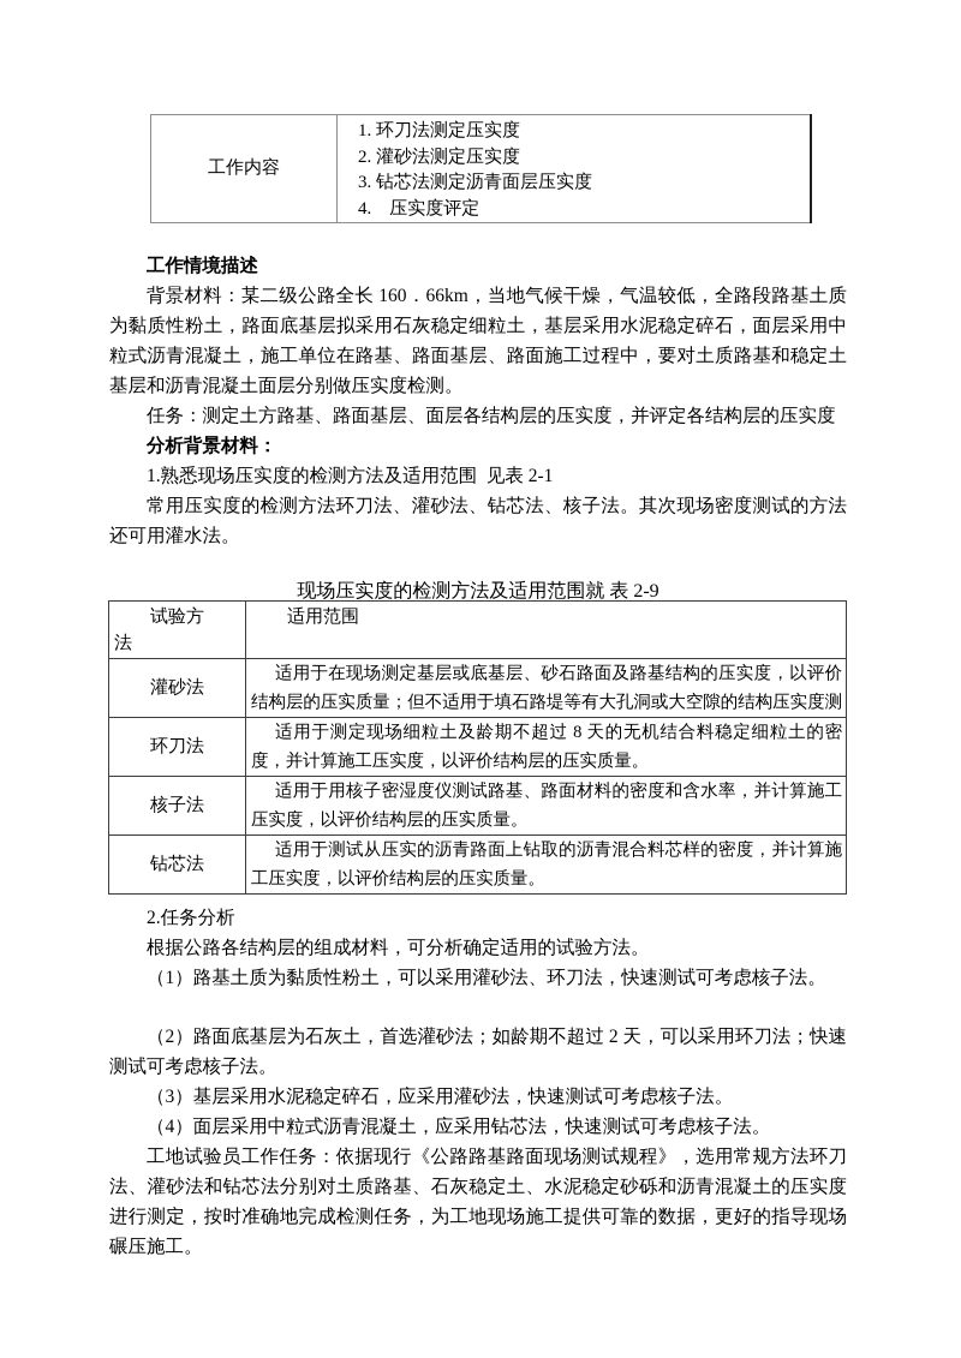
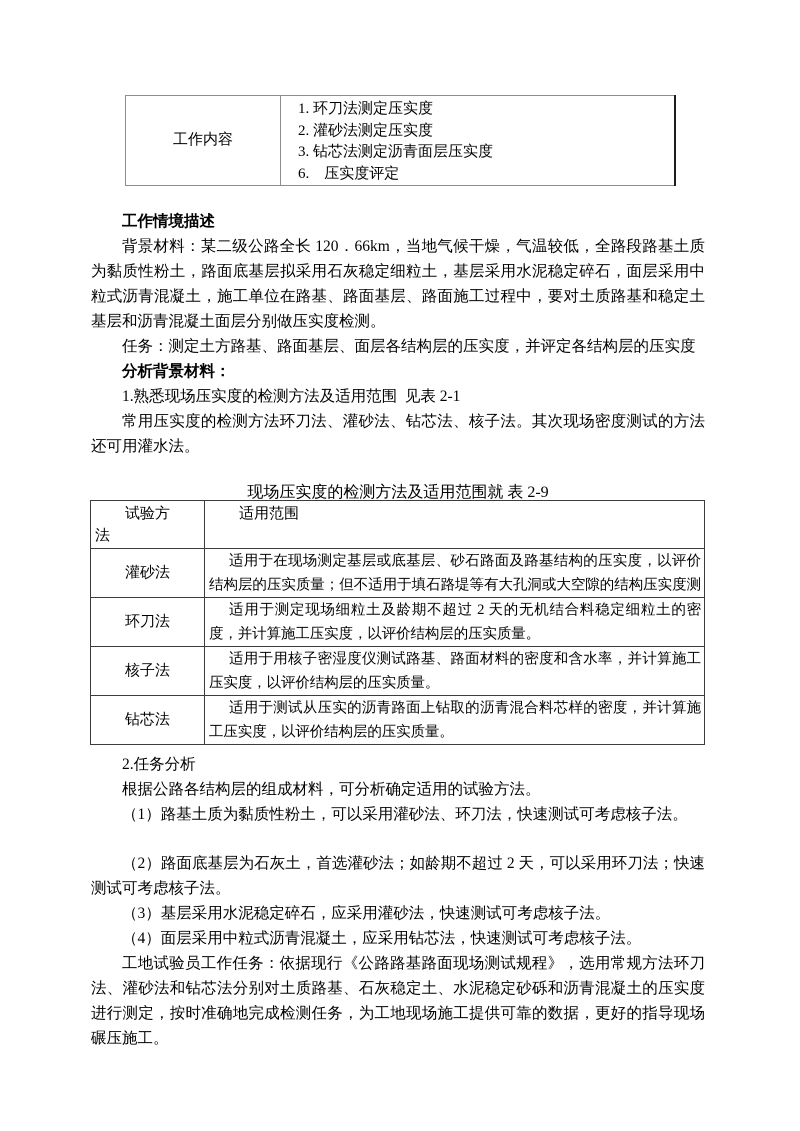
- 工作内容	1. 环刀法测定压实度 2. 灌砂法测定压实度 3. 钻芯法测定沥青面层压实度 4. 压实度评定
+ 工作内容	1. 环刀法测定压实度 2. 灌砂法测定压实度 3. 钻芯法测定沥青面层压实度 6. 压实度评定
  工作情境描述
- 背景材料：某二级公路全长 160．66km，当地气候干燥，气温较低，全路段路基土质为黏质性粉土，路面底基层拟采用石灰稳定细粒土，基层采用水泥稳定碎石，面层采用中粒式沥青混凝土，施工单位在路基、路面基层、路面施工过程中，要对土质路基和稳定土基层和沥青混凝土面层分别做压实度检测。
+ 背景材料：某二级公路全长 120．66km，当地气候干燥，气温较低，全路段路基土质为黏质性粉土，路面底基层拟采用石灰稳定细粒土，基层采用水泥稳定碎石，面层采用中粒式沥青混凝土，施工单位在路基、路面基层、路面施工过程中，要对土质路基和稳定土基层和沥青混凝土面层分别做压实度检测。
  任务：测定土方路基、路面基层、面层各结构层的压实度，并评定各结构层的压实度
  分析背景材料：
  1.熟悉现场压实度的检测方法及适用范围 见表 2-1
  常用压实度的检测方法环刀法、灌砂法、钻芯法、核子法。其次现场密度测试的方法还可用灌水法。
  现场压实度的检测方法及适用范围就 表 2-9
  试验方 法	适用范围
  灌砂法	适用于在现场测定基层或底基层、砂石路面及路基结构的压实度，以评价结构层的压实质量；但不适用于填石路堤等有大孔洞或大空隙的结构压实度测
- 环刀法	适用于测定现场细粒土及龄期不超过 8 天的无机结合料稳定细粒土的密度，并计算施工压实度，以评价结构层的压实质量。
+ 环刀法	适用于测定现场细粒土及龄期不超过 2 天的无机结合料稳定细粒土的密度，并计算施工压实度，以评价结构层的压实质量。
  核子法	适用于用核子密湿度仪测试路基、路面材料的密度和含水率，并计算施工压实度，以评价结构层的压实质量。
  钻芯法	适用于测试从压实的沥青路面上钻取的沥青混合料芯样的密度，并计算施工压实度，以评价结构层的压实质量。
  2.任务分析
  根据公路各结构层的组成材料，可分析确定适用的试验方法。
  （1）路基土质为黏质性粉土，可以采用灌砂法、环刀法，快速测试可考虑核子法。
  （2）路面底基层为石灰土，首选灌砂法；如龄期不超过 2 天，可以采用环刀法；快速测试可考虑核子法。
  （3）基层采用水泥稳定碎石，应采用灌砂法，快速测试可考虑核子法。
  （4）面层采用中粒式沥青混凝土，应采用钻芯法，快速测试可考虑核子法。
  工地试验员工作任务：依据现行《公路路基路面现场测试规程》，选用常规方法环刀法、灌砂法和钻芯法分别对土质路基、石灰稳定土、水泥稳定砂砾和沥青混凝土的压实度进行测定，按时准确地完成检测任务，为工地现场施工提供可靠的数据，更好的指导现场碾压施工。
